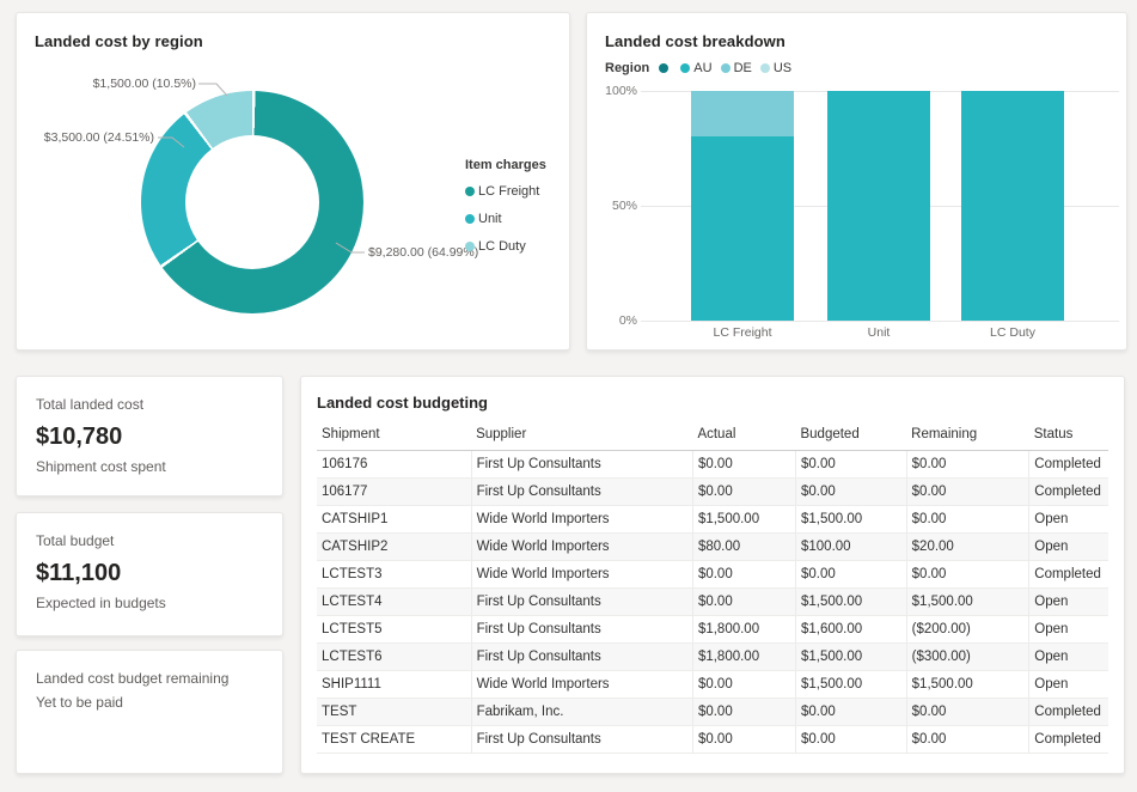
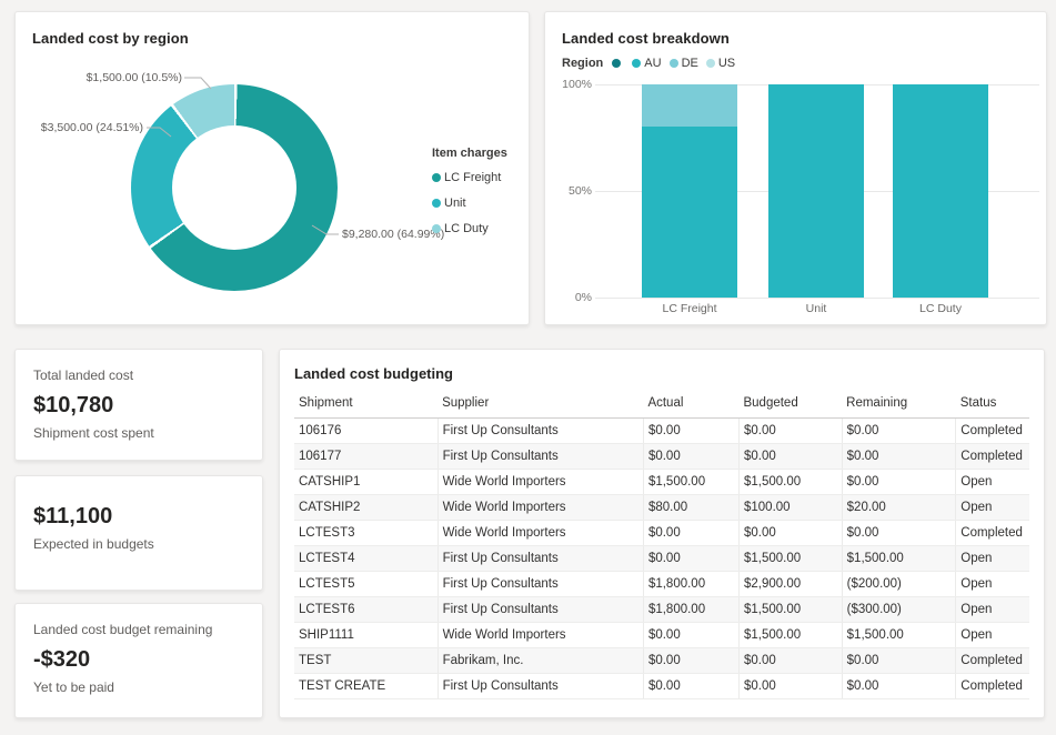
  Landed cost by region
  $1,500.00 (10.5%)
  $3,500.00 (24.51%)
  $9,280.00 (64.99%)
  Item charges
  LC Freight
  Unit
  LC Duty
  Landed cost breakdown
  Region
  AU
  DE
  US
  100%
  50%
  0%
  LC Freight
  Unit
  LC Duty
  Total landed cost
  $10,780
  Shipment cost spent
- Total budget
  $11,100
  Expected in budgets
  Landed cost budget remaining
+ -$320
  Yet to be paid
  Landed cost budgeting
  Shipment	Supplier	Actual	Budgeted	Remaining	Status
  106176	First Up Consultants	$0.00	$0.00	$0.00	Completed
  106177	First Up Consultants	$0.00	$0.00	$0.00	Completed
  CATSHIP1	Wide World Importers	$1,500.00	$1,500.00	$0.00	Open
  CATSHIP2	Wide World Importers	$80.00	$100.00	$20.00	Open
  LCTEST3	Wide World Importers	$0.00	$0.00	$0.00	Completed
  LCTEST4	First Up Consultants	$0.00	$1,500.00	$1,500.00	Open
- LCTEST5	First Up Consultants	$1,800.00	$1,600.00	($200.00)	Open
+ LCTEST5	First Up Consultants	$1,800.00	$2,900.00	($200.00)	Open
  LCTEST6	First Up Consultants	$1,800.00	$1,500.00	($300.00)	Open
  SHIP1111	Wide World Importers	$0.00	$1,500.00	$1,500.00	Open
  TEST	Fabrikam, Inc.	$0.00	$0.00	$0.00	Completed
  TEST CREATE	First Up Consultants	$0.00	$0.00	$0.00	Completed
